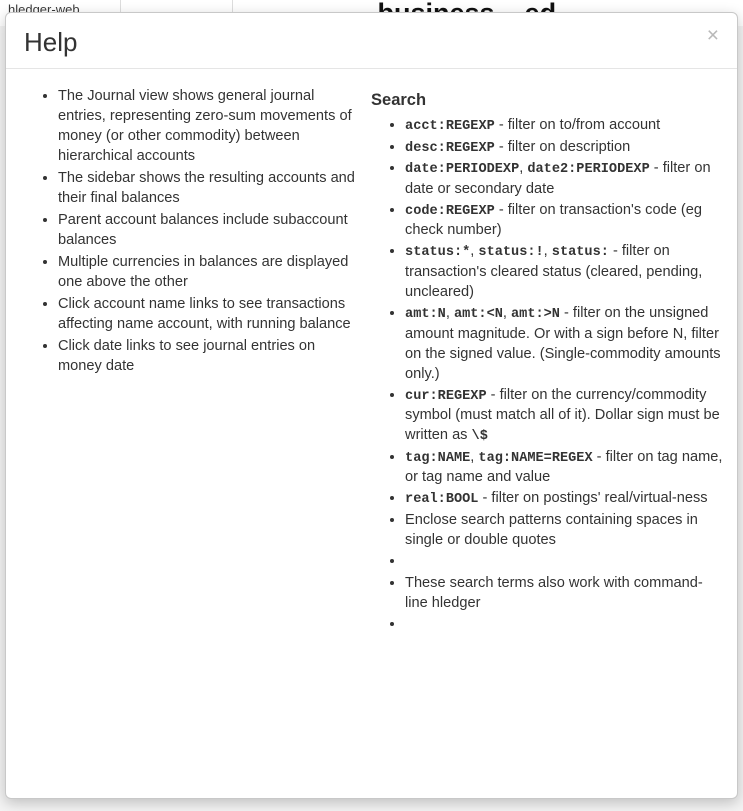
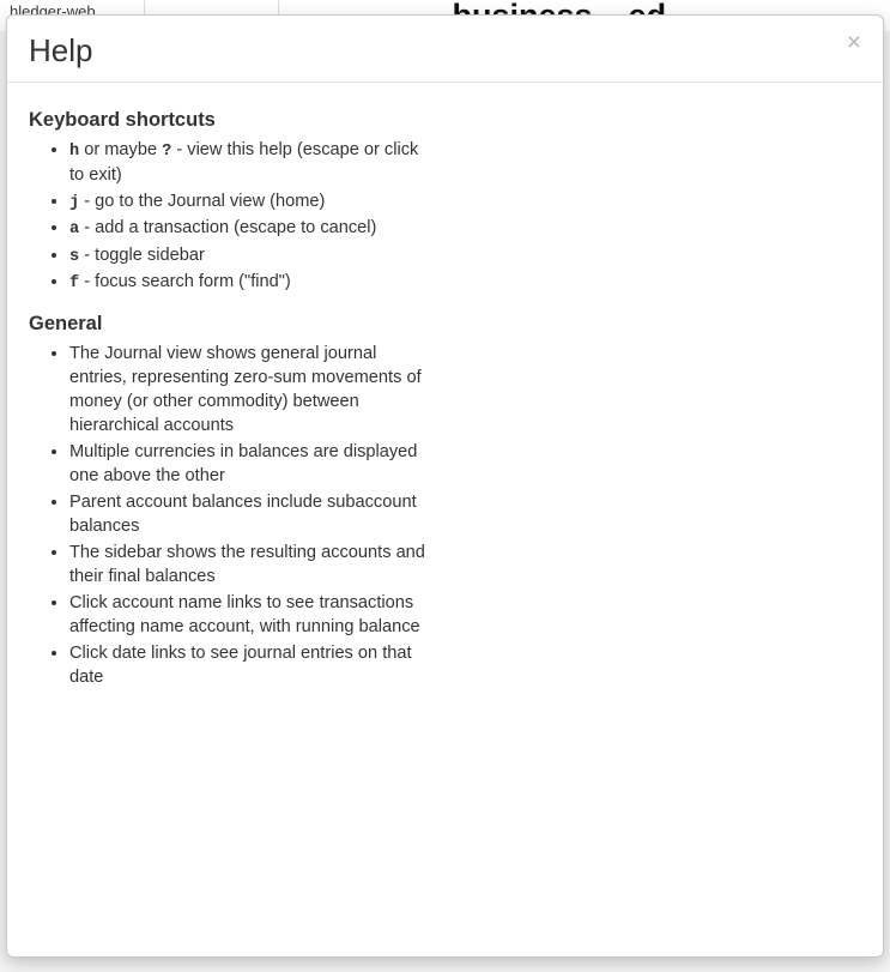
  hledger-web
  Help
  ×
+ Keyboard shortcuts
+ h or maybe ? - view this help (escape or click to exit)
+ j - go to the Journal view (home)
+ a - add a transaction (escape to cancel)
+ s - toggle sidebar
+ f - focus search form ("find")
+ General
  The Journal view shows general journal entries, representing zero-sum movements of money (or other commodity) between hierarchical accounts
- The sidebar shows the resulting accounts and their final balances
+ Multiple currencies in balances are displayed one above the other
  Parent account balances include subaccount balances
- Multiple currencies in balances are displayed one above the other
+ The sidebar shows the resulting accounts and their final balances
  Click account name links to see transactions affecting name account, with running balance
- Click date links to see journal entries on money date
+ Click date links to see journal entries on that date
- Search
- acct:REGEXP - filter on to/from account
- desc:REGEXP - filter on description
- date:PERIODEXP, date2:PERIODEXP - filter on date or secondary date
- code:REGEXP - filter on transaction's code (eg check number)
- status:*, status:!, status: - filter on transaction's cleared status (cleared, pending, uncleared)
- amt:N, amt:<N, amt:>N - filter on the unsigned amount magnitude. Or with a sign before N, filter on the signed value. (Single-commodity amounts only.)
- cur:REGEXP - filter on the currency/commodity symbol (must match all of it). Dollar sign must be written as \$
- tag:NAME, tag:NAME=REGEX - filter on tag name, or tag name and value
- real:BOOL - filter on postings' real/virtual-ness
- Enclose search patterns containing spaces in single or double quotes
- These search terms also work with command-line hledger
